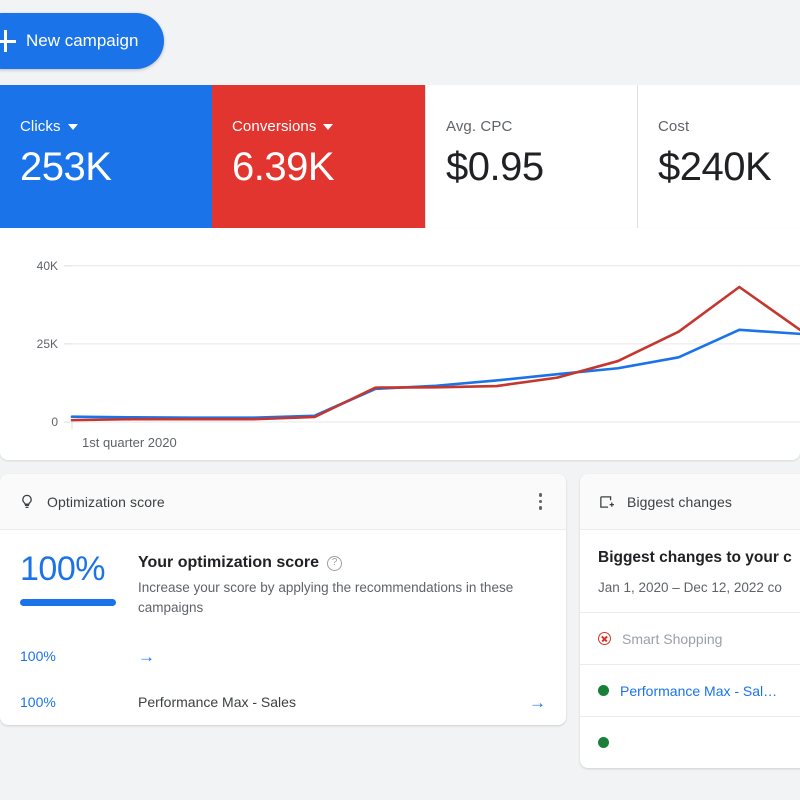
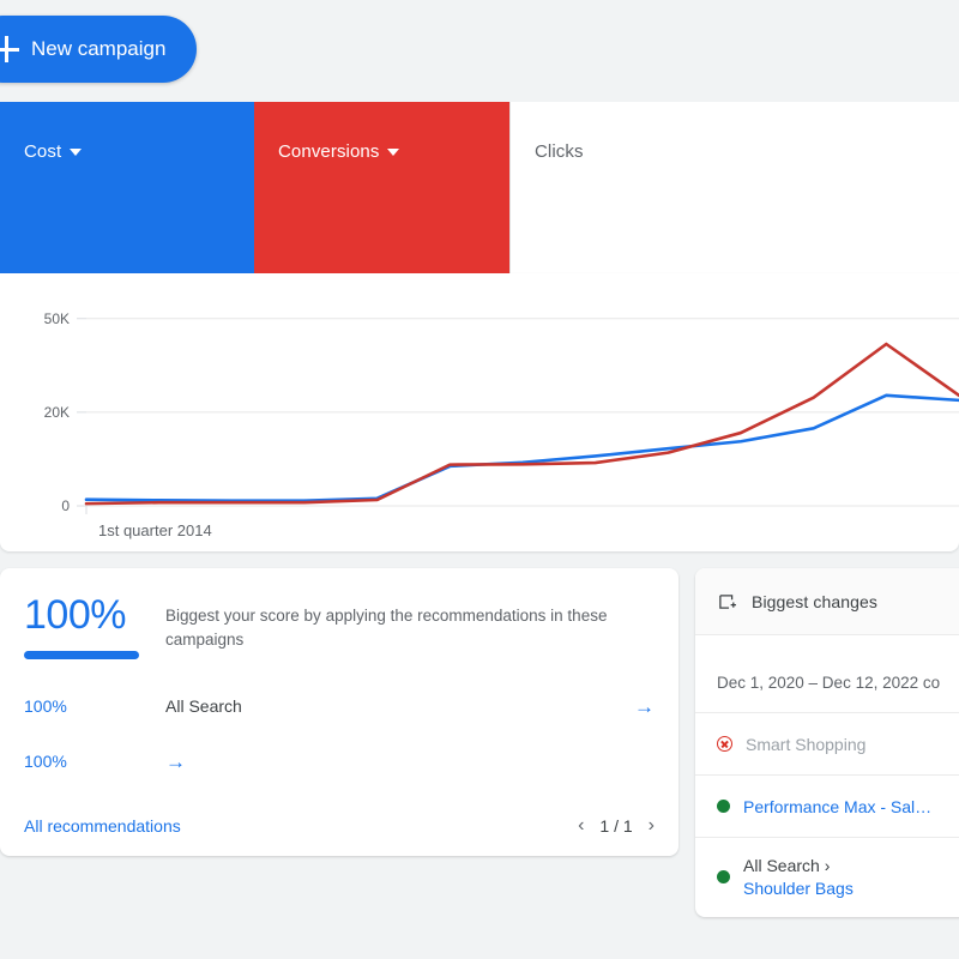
  New campaign
- Clicks
+ Cost
- 253K
  Conversions
- 6.39K
- Avg. CPC
- $0.95
- Cost
+ Clicks
- $240K
  0
- 25K
+ 20K
- 40K
+ 50K
- 1st quarter 2020
+ 1st quarter 2014
- Optimization score
  100%
- Your optimization score
- ?
- Increase your score by applying the recommendations in these campaigns
+ Biggest your score by applying the recommendations in these campaigns
  100%
+ All Search
  →
  100%
- Performance Max - Sales
  →
+ All recommendations
+ ‹
+ 1 / 1
+ ›
  Biggest changes
- Biggest changes to your c
- Jan 1, 2020 – Dec 12, 2022 co
+ Dec 1, 2020 – Dec 12, 2022 co
  Smart Shopping
  Performance Max - Sal…
+ All Search ›
+ Shoulder Bags
